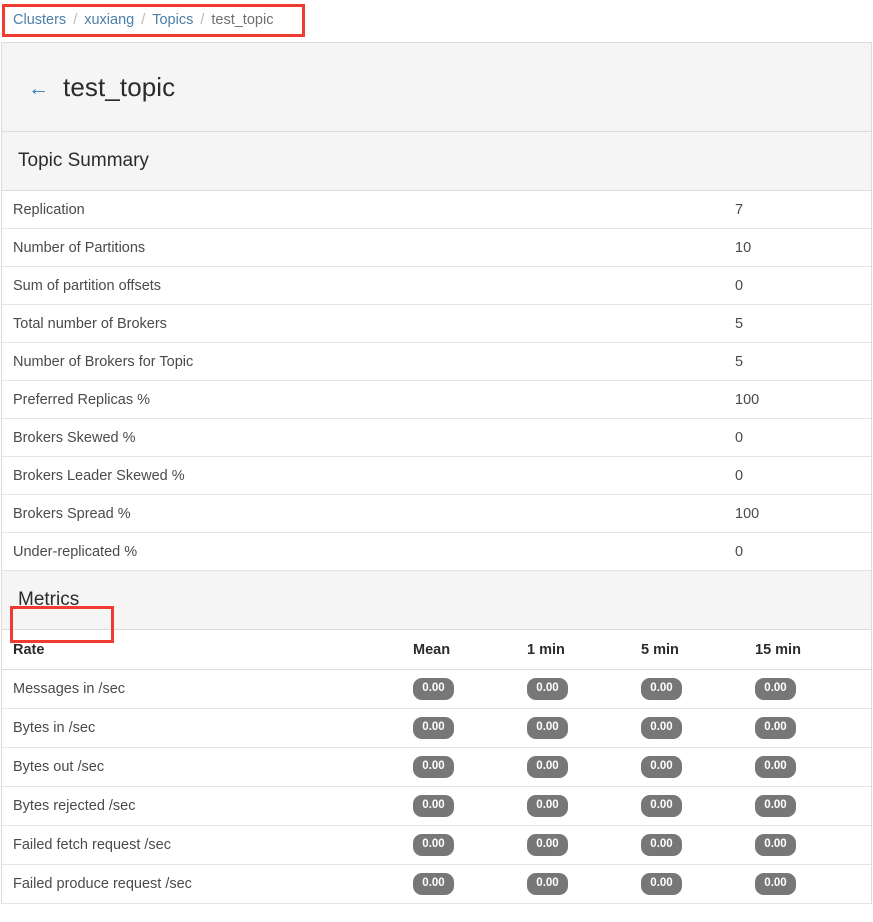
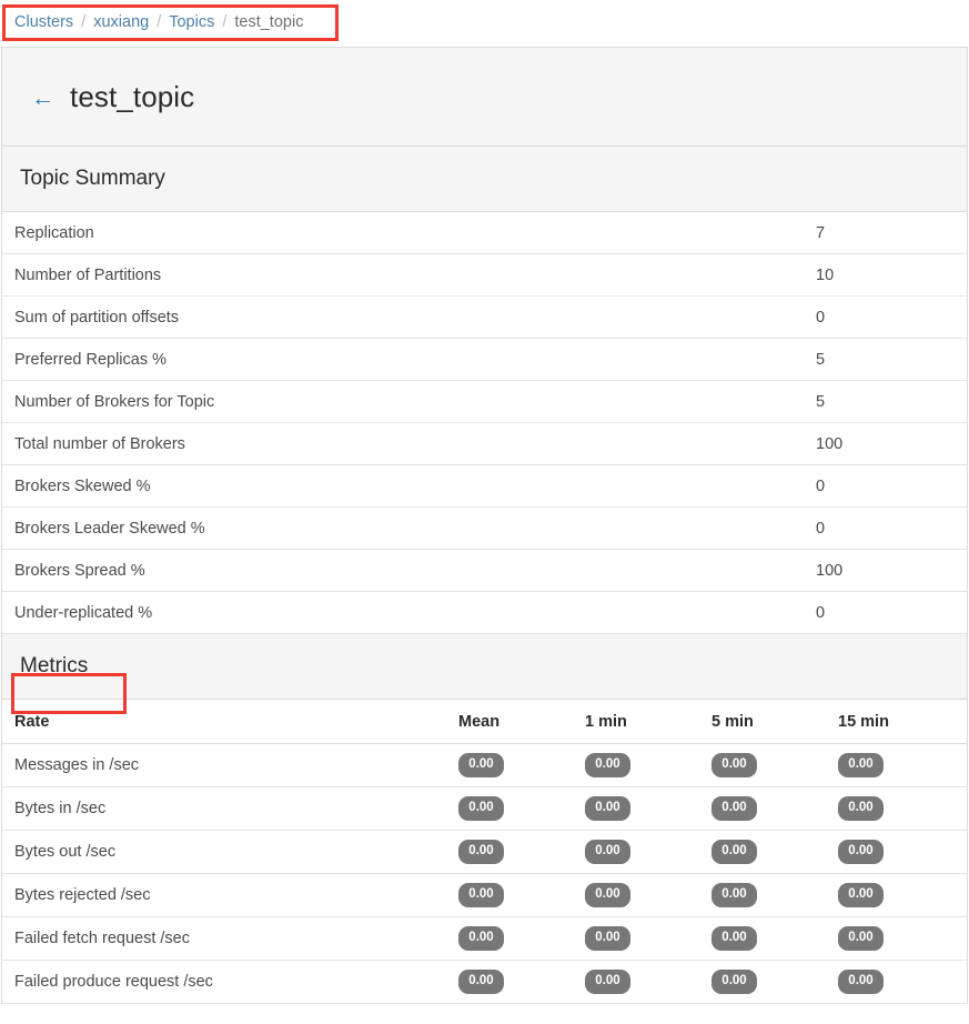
  Clusters / xuxiang / Topics / test_topic
  ←
  test_topic
  Topic Summary
  Replication	7
  Number of Partitions	10
  Sum of partition offsets	0
- Total number of Brokers	5
+ Preferred Replicas %	5
  Number of Brokers for Topic	5
- Preferred Replicas %	100
+ Total number of Brokers	100
  Brokers Skewed %	0
  Brokers Leader Skewed %	0
  Brokers Spread %	100
  Under-replicated %	0
  Metrics
  Rate	Mean	1 min	5 min	15 min
  Messages in /sec	0.00	0.00	0.00	0.00
  Bytes in /sec	0.00	0.00	0.00	0.00
  Bytes out /sec	0.00	0.00	0.00	0.00
  Bytes rejected /sec	0.00	0.00	0.00	0.00
  Failed fetch request /sec	0.00	0.00	0.00	0.00
  Failed produce request /sec	0.00	0.00	0.00	0.00
